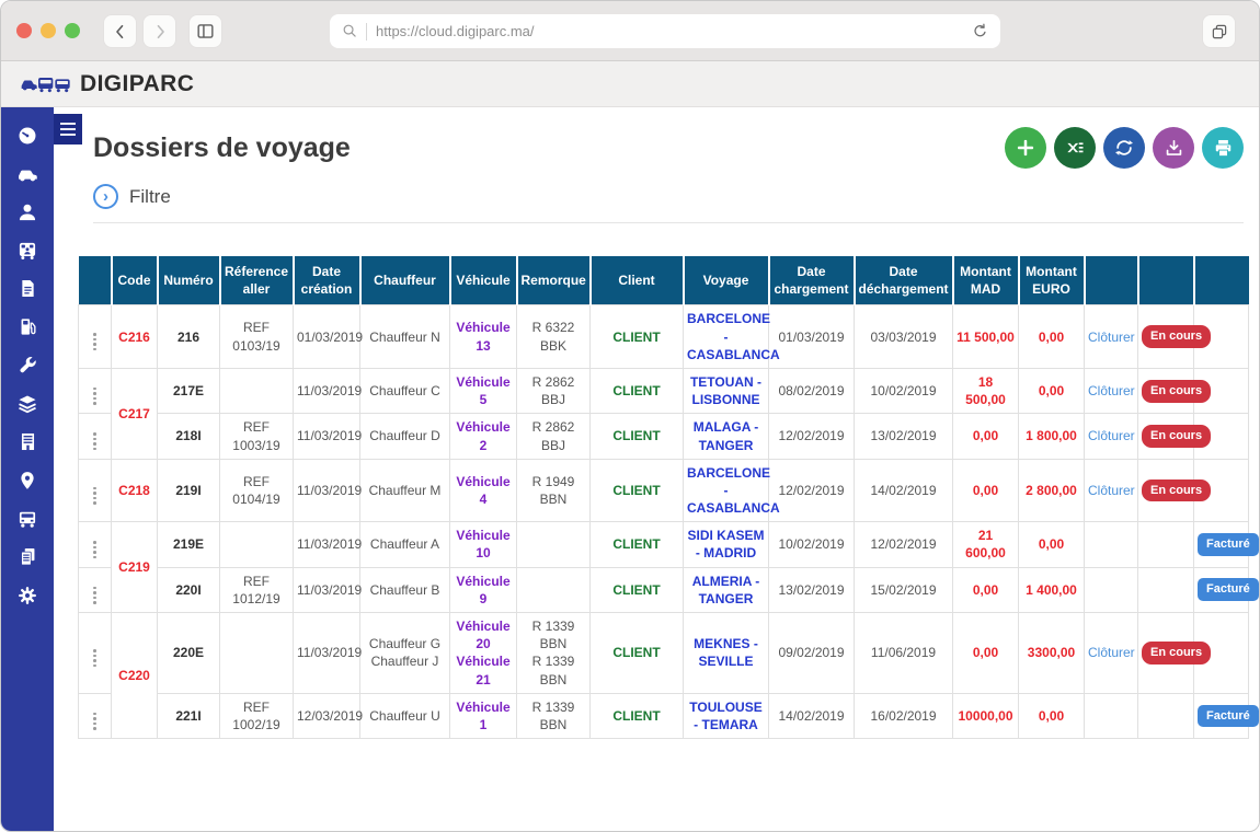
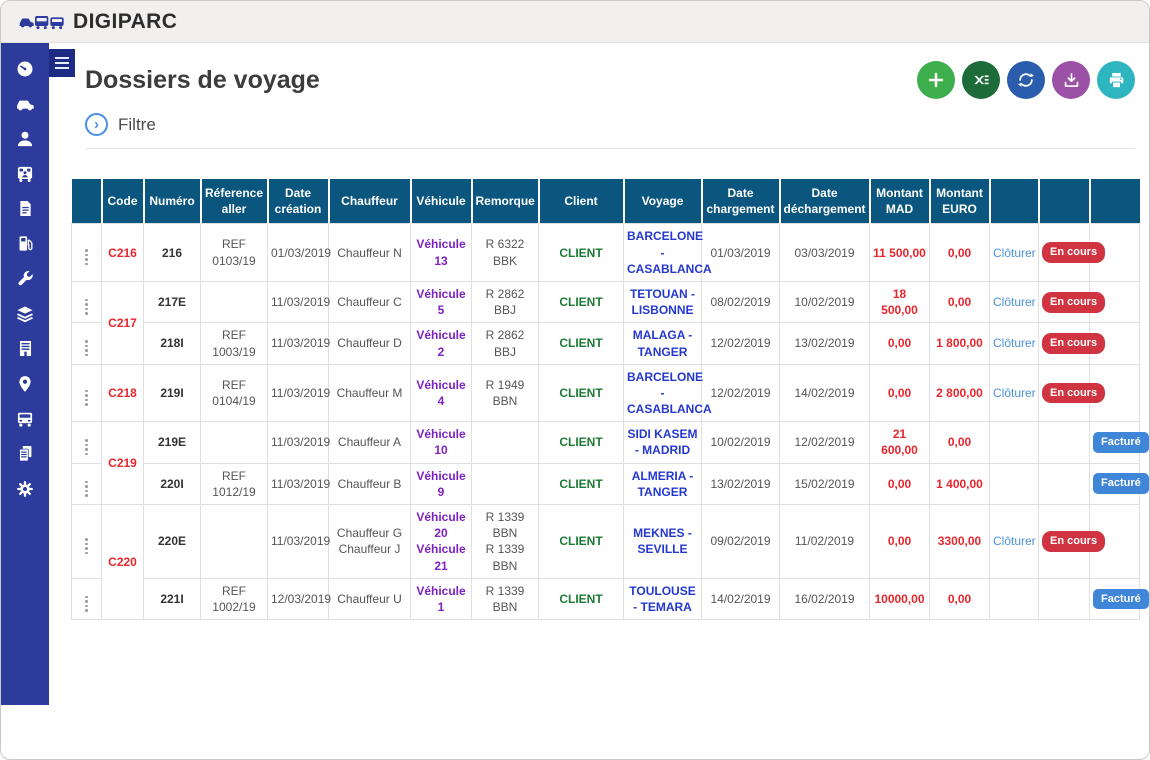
- https://cloud.digiparc.ma/
  DIGIPARC
  Dossiers de voyage
  ›
  Filtre
  	Code	Numéro	Réference aller	Date création	Chauffeur	Véhicule	Remorque	Client	Voyage	Date chargement	Date déchargement	Montant MAD	Montant EURO
  	C216	216	REF 0103/19	01/03/2019	Chauffeur N	Véhicule 13	R 6322 BBK	CLIENT	BARCELONE - CASABLANCA	01/03/2019	03/03/2019	11 500,00	0,00	Clôturer	En cours
  	C217	217E		11/03/2019	Chauffeur C	Véhicule 5	R 2862 BBJ	CLIENT	TETOUAN - LISBONNE	08/02/2019	10/02/2019	18 500,00	0,00	Clôturer	En cours
  	218I	REF 1003/19	11/03/2019	Chauffeur D	Véhicule 2	R 2862 BBJ	CLIENT	MALAGA - TANGER	12/02/2019	13/02/2019	0,00	1 800,00	Clôturer	En cours
  	C218	219I	REF 0104/19	11/03/2019	Chauffeur M	Véhicule 4	R 1949 BBN	CLIENT	BARCELONE - CASABLANCA	12/02/2019	14/02/2019	0,00	2 800,00	Clôturer	En cours
  	C219	219E		11/03/2019	Chauffeur A	Véhicule 10		CLIENT	SIDI KASEM - MADRID	10/02/2019	12/02/2019	21 600,00	0,00			Facturé
  	220I	REF 1012/19	11/03/2019	Chauffeur B	Véhicule 9		CLIENT	ALMERIA - TANGER	13/02/2019	15/02/2019	0,00	1 400,00			Facturé
- 	C220	220E		11/03/2019	Chauffeur GChauffeur J	Véhicule 20Véhicule 21	R 1339 BBNR 1339 BBN	CLIENT	MEKNES - SEVILLE	09/02/2019	11/06/2019	0,00	3300,00	Clôturer	En cours
+ 	C220	220E		11/03/2019	Chauffeur GChauffeur J	Véhicule 20Véhicule 21	R 1339 BBNR 1339 BBN	CLIENT	MEKNES - SEVILLE	09/02/2019	11/02/2019	0,00	3300,00	Clôturer	En cours
  	221I	REF 1002/19	12/03/2019	Chauffeur U	Véhicule 1	R 1339 BBN	CLIENT	TOULOUSE - TEMARA	14/02/2019	16/02/2019	10000,00	0,00			Facturé
